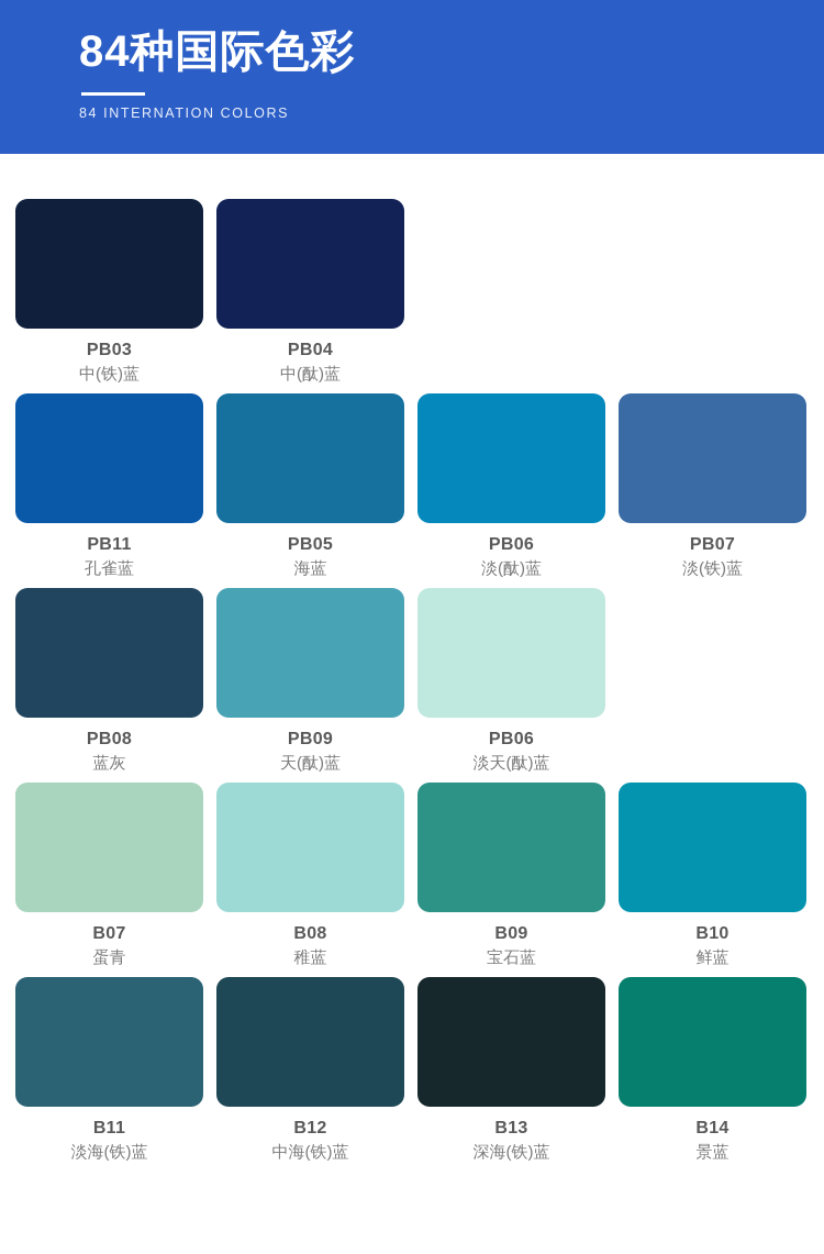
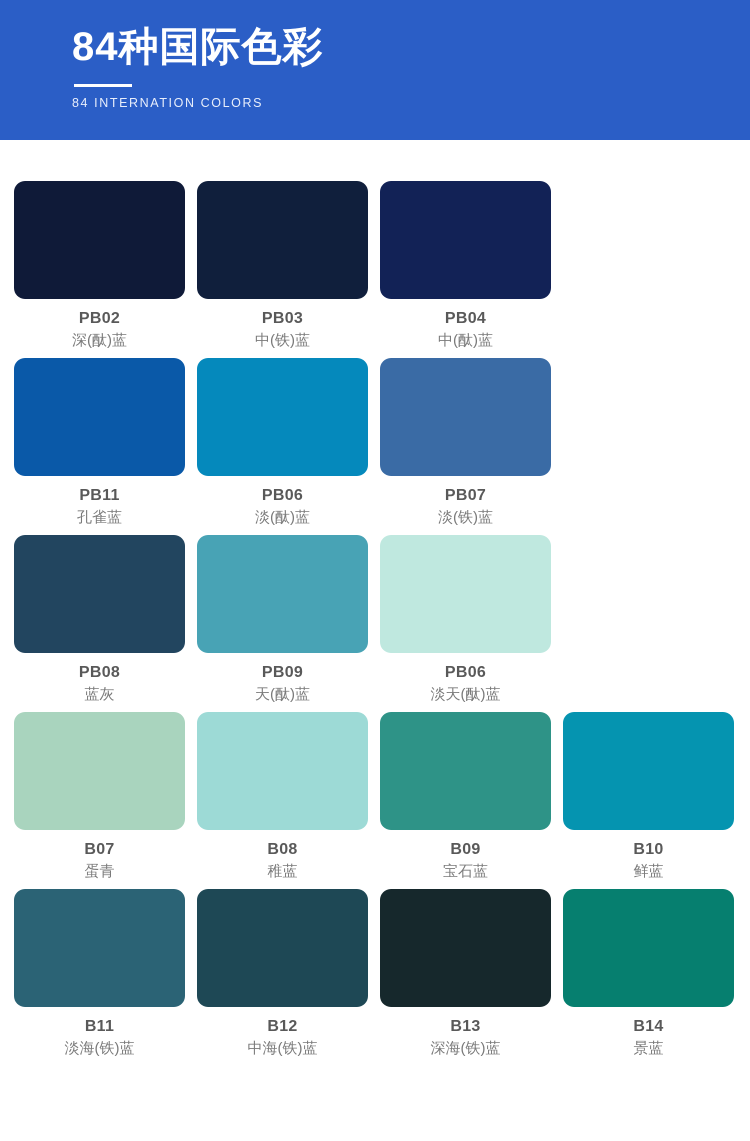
  84种国际色彩
  84 INTERNATION COLORS
+ PB02
+ 深(酞)蓝
  PB03
  中(铁)蓝
  PB04
  中(酞)蓝
  PB11
  孔雀蓝
- PB05
- 海蓝
  PB06
  淡(酞)蓝
  PB07
  淡(铁)蓝
  PB08
  蓝灰
  PB09
  天(酞)蓝
  PB06
  淡天(酞)蓝
  B07
  蛋青
  B08
  稚蓝
  B09
  宝石蓝
  B10
  鲜蓝
  B11
  淡海(铁)蓝
  B12
  中海(铁)蓝
  B13
  深海(铁)蓝
  B14
  景蓝
